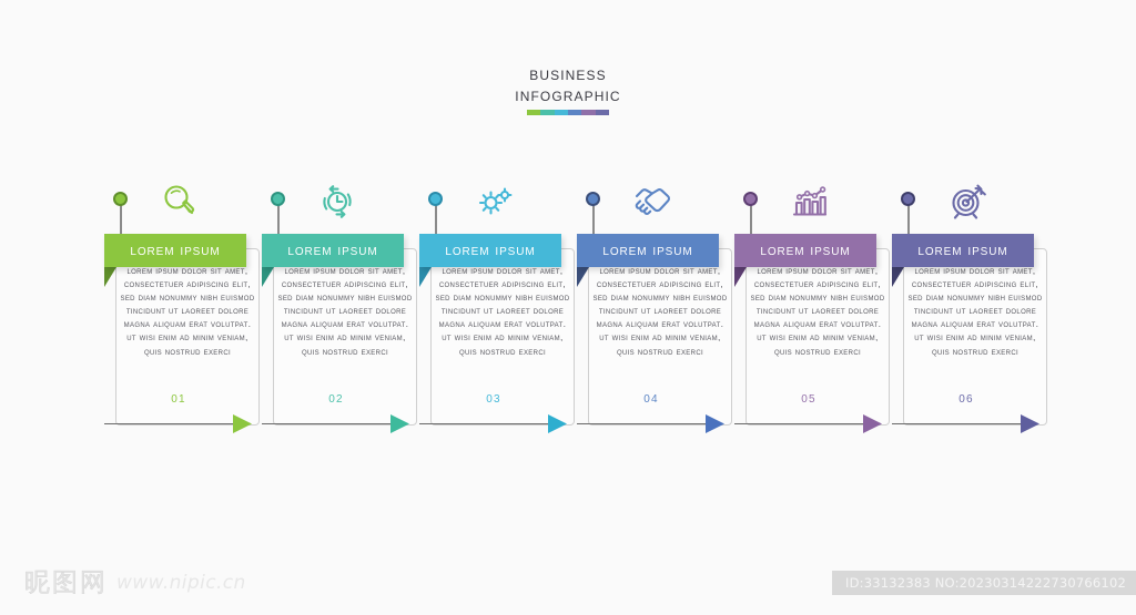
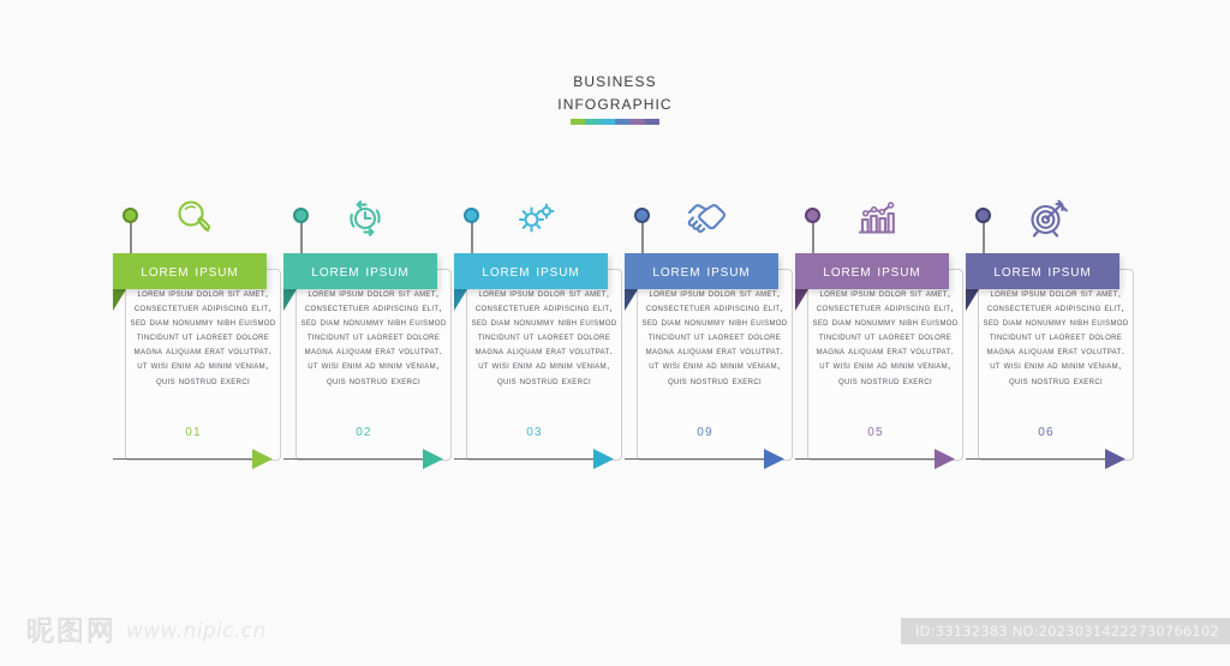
  business
  infographic
  lorem ipsum
  lorem ipsum dolor sit amet, consectetuer adipiscing elit, sed diam nonummy nibh euismod tincidunt ut laoreet dolore magna aliquam erat volutpat. ut wisi enim ad minim veniam, quis nostrud exerci
  01
  lorem ipsum
  lorem ipsum dolor sit amet, consectetuer adipiscing elit, sed diam nonummy nibh euismod tincidunt ut laoreet dolore magna aliquam erat volutpat. ut wisi enim ad minim veniam, quis nostrud exerci
  02
  lorem ipsum
  lorem ipsum dolor sit amet, consectetuer adipiscing elit, sed diam nonummy nibh euismod tincidunt ut laoreet dolore magna aliquam erat volutpat. ut wisi enim ad minim veniam, quis nostrud exerci
  03
  lorem ipsum
  lorem ipsum dolor sit amet, consectetuer adipiscing elit, sed diam nonummy nibh euismod tincidunt ut laoreet dolore magna aliquam erat volutpat. ut wisi enim ad minim veniam, quis nostrud exerci
- 04
+ 09
  lorem ipsum
  lorem ipsum dolor sit amet, consectetuer adipiscing elit, sed diam nonummy nibh euismod tincidunt ut laoreet dolore magna aliquam erat volutpat. ut wisi enim ad minim veniam, quis nostrud exerci
  05
  lorem ipsum
  lorem ipsum dolor sit amet, consectetuer adipiscing elit, sed diam nonummy nibh euismod tincidunt ut laoreet dolore magna aliquam erat volutpat. ut wisi enim ad minim veniam, quis nostrud exerci
  06
  昵图网
  ID:33132383 NO:20230314222730766102
